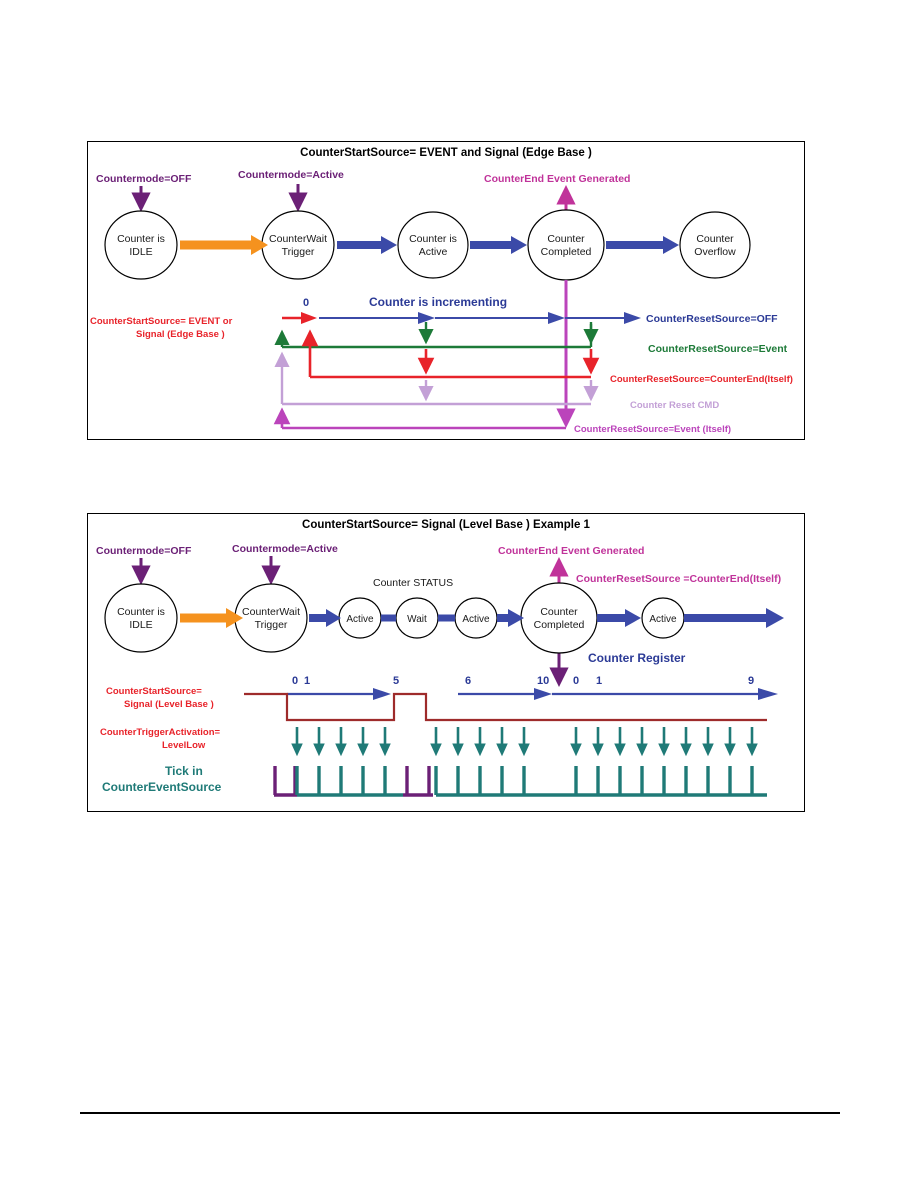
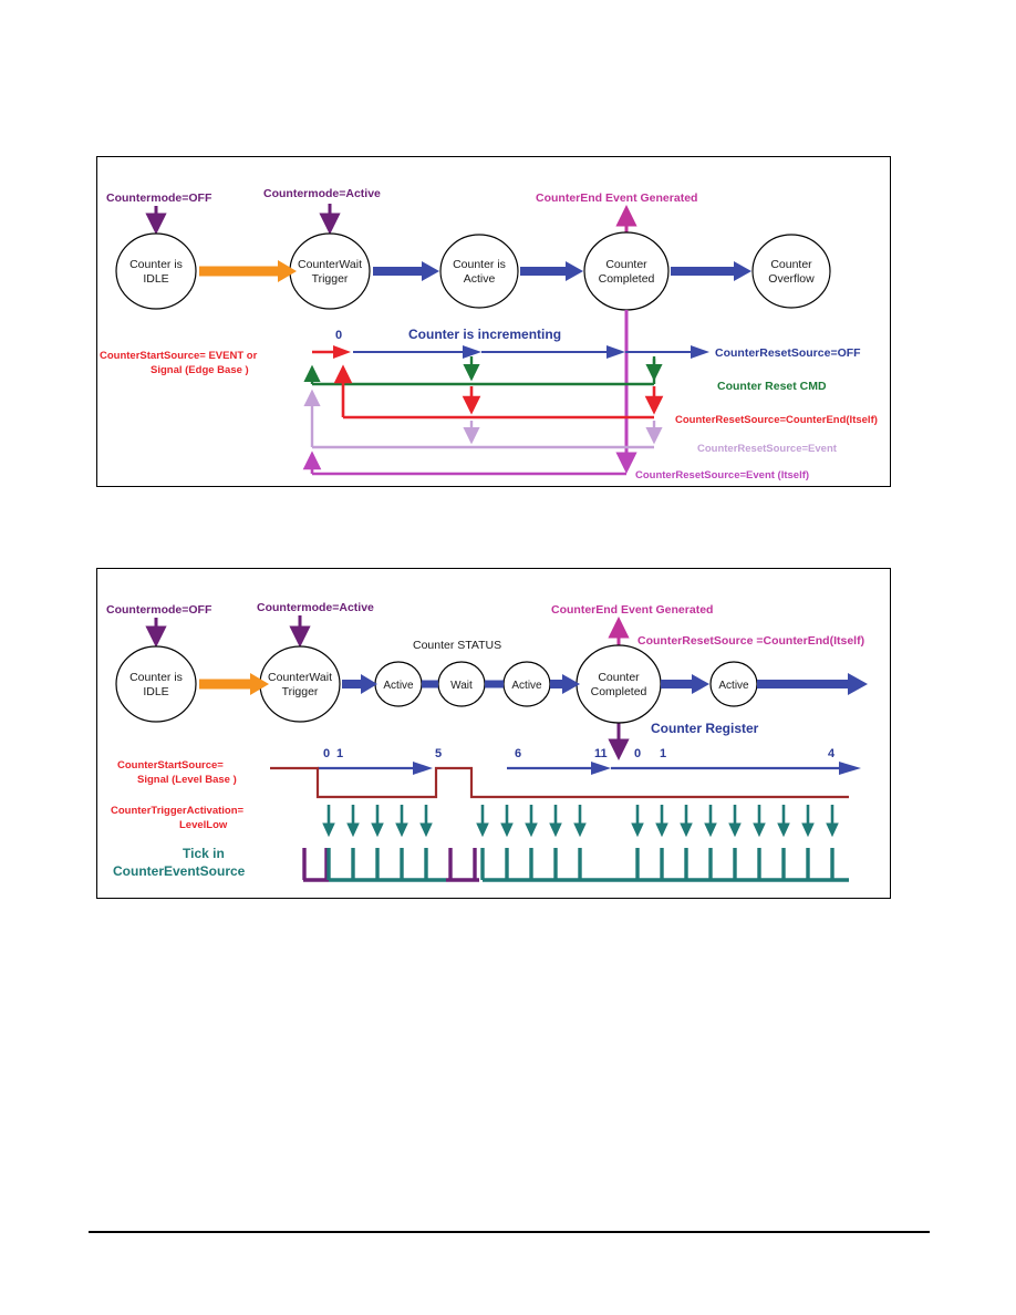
- CounterStartSource= EVENT and Signal (Edge Base )
  Countermode=OFF
  Countermode=Active
  CounterEnd Event Generated
  Counter is
  IDLE
  CounterWait
  Trigger
  Counter is
  Active
  Counter
  Completed
  Counter
  Overflow
  Counter is incrementing
  0
  CounterStartSource= EVENT or
  Signal (Edge Base )
  CounterResetSource=OFF
- CounterResetSource=Event
+ Counter Reset CMD
  CounterResetSource=CounterEnd(Itself)
- Counter Reset CMD
+ CounterResetSource=Event
  CounterResetSource=Event (Itself)
- CounterStartSource= Signal (Level Base ) Example 1
  Countermode=OFF
  Countermode=Active
  CounterEnd Event Generated
  CounterResetSource =CounterEnd(Itself)
  Counter STATUS
  Counter Register
  Counter is
  IDLE
  CounterWait
  Trigger
  Active
  Wait
  Active
  Counter
  Completed
  Active
  0
  1
  5
  6
- 10
+ 11
  0
  1
- 9
+ 4
  CounterStartSource=
  Signal (Level Base )
  CounterTriggerActivation=
  LevelLow
  Tick in
  CounterEventSource
